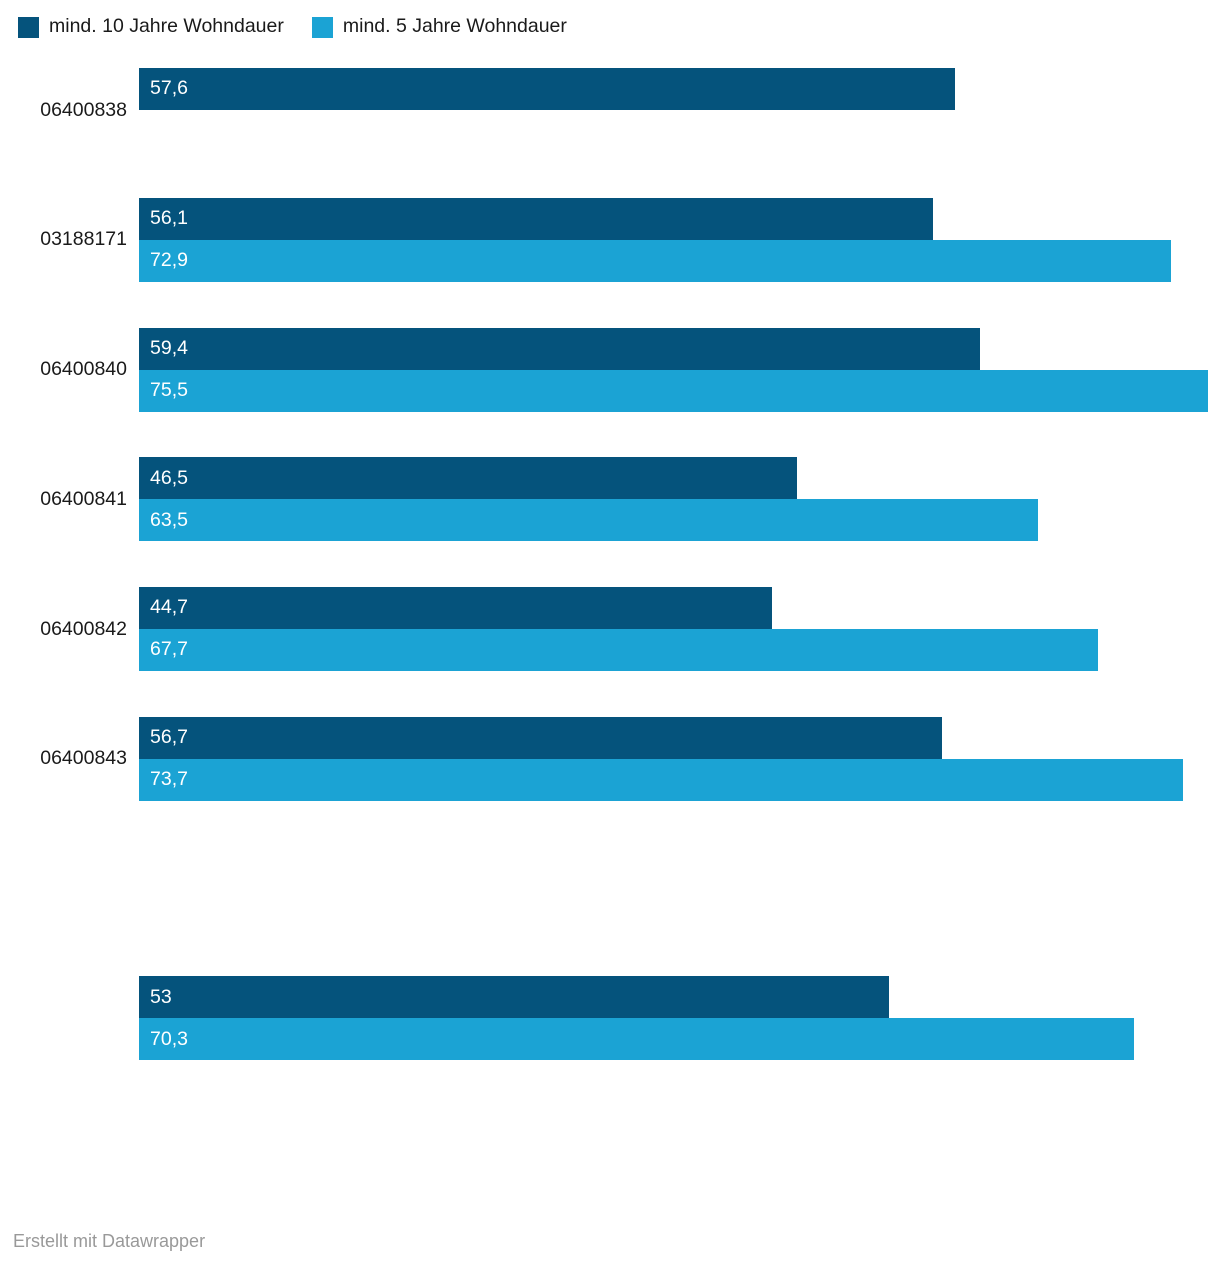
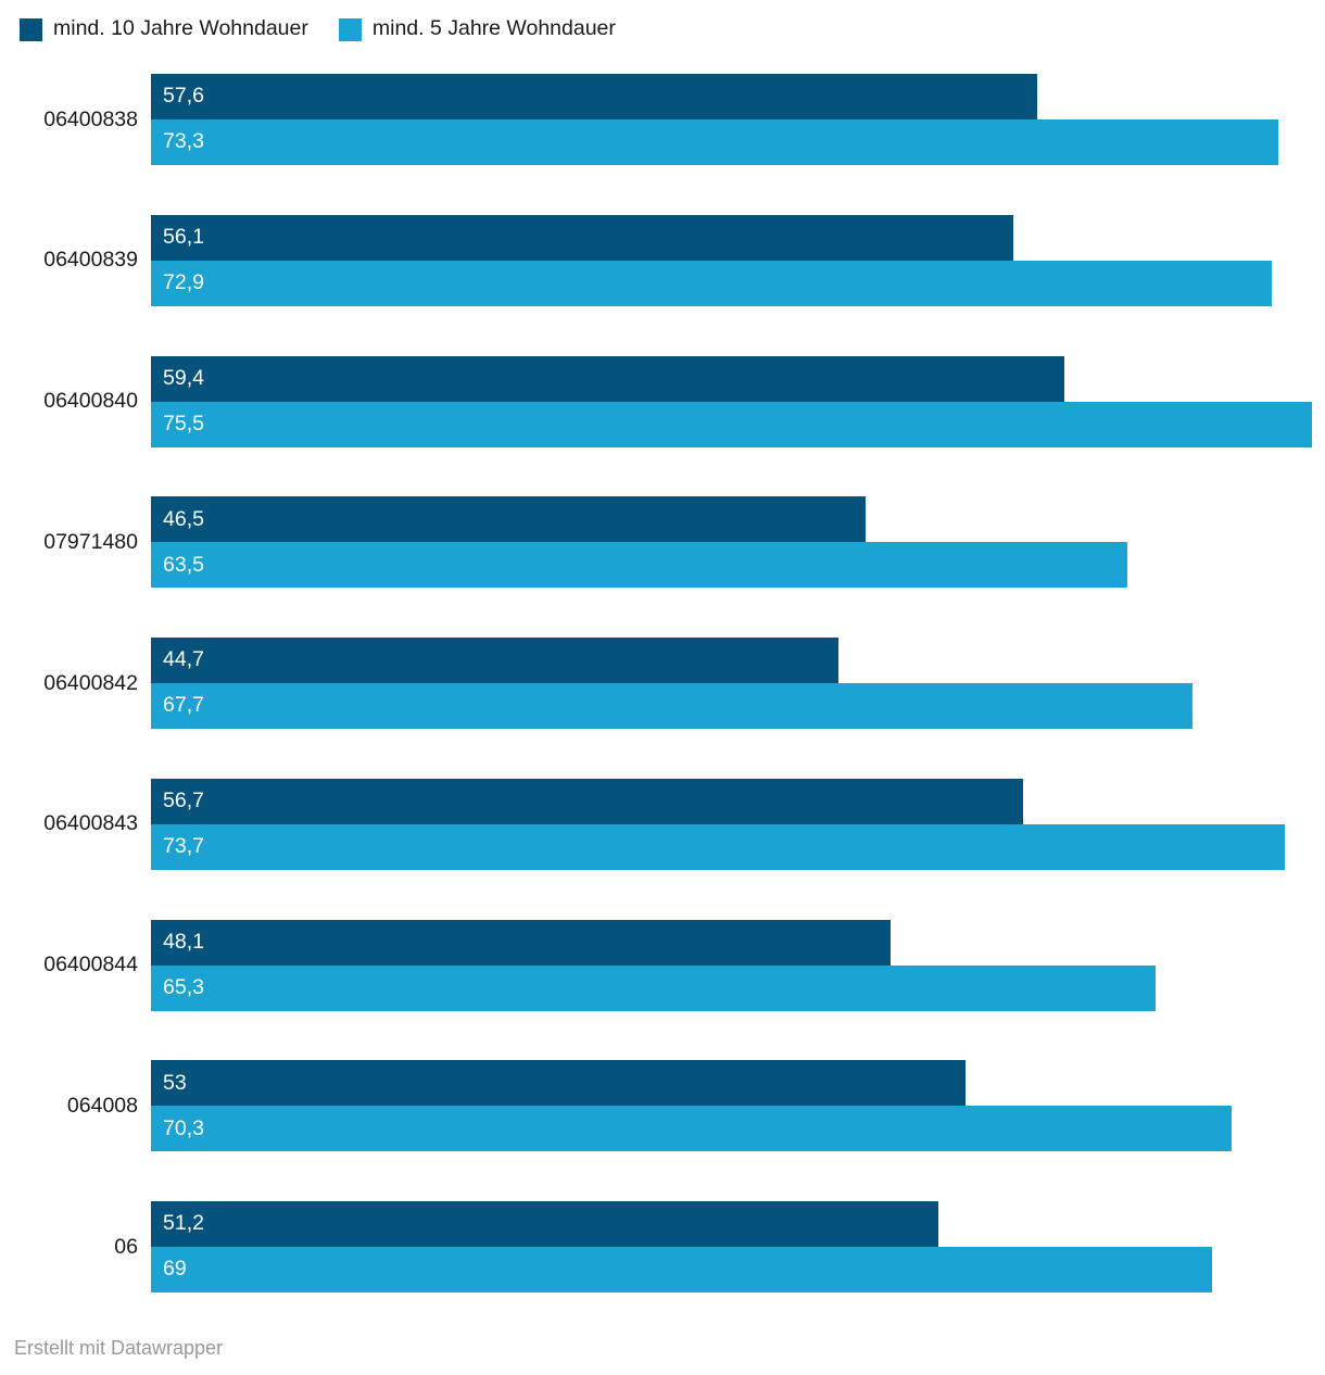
  mind. 10 Jahre Wohndauer
  mind. 5 Jahre Wohndauer
  06400838
  57,6
+ 73,3
- 03188171
+ 06400839
  56,1
  72,9
  06400840
  59,4
  75,5
- 06400841
+ 07971480
  46,5
  63,5
  06400842
  44,7
  67,7
  06400843
  56,7
  73,7
+ 06400844
+ 48,1
+ 65,3
+ 064008
  53
  70,3
+ 06
+ 51,2
+ 69
  Erstellt mit Datawrapper
